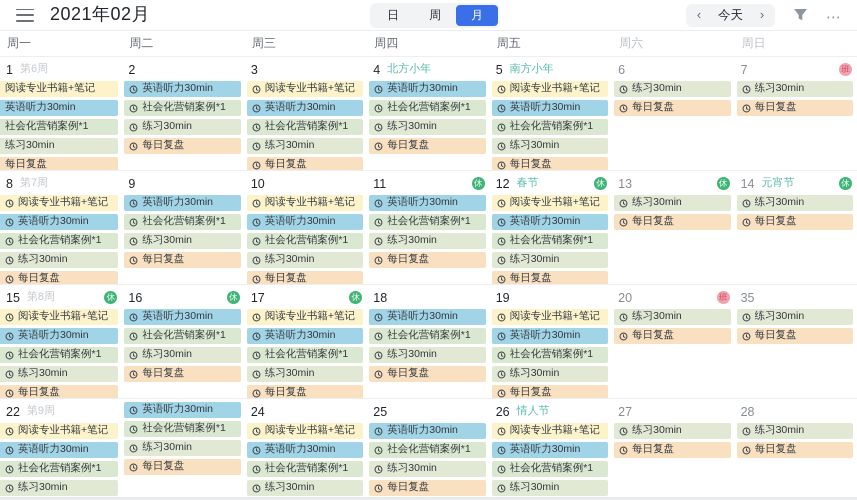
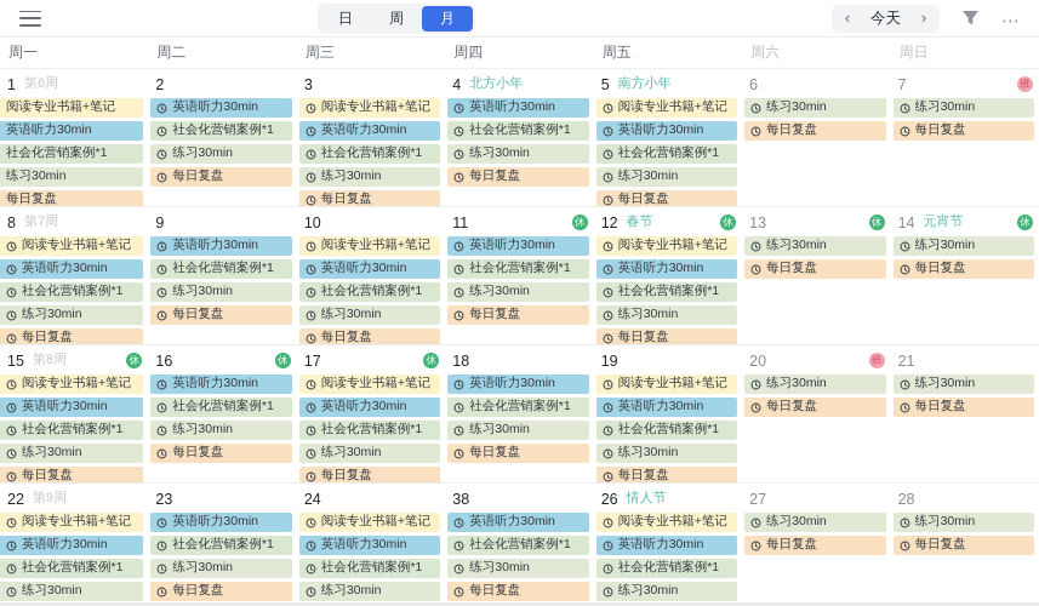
- 2021年02月
  日
  周
  月
  ‹
  今天
  ›
  ⋯
  周一
  周二
  周三
  周四
  周五
  周六
  周日
  1
  第6周
  阅读专业书籍+笔记
  英语听力30min
  社会化营销案例*1
  练习30min
  每日复盘
  2
  英语听力30min
  社会化营销案例*1
  练习30min
  每日复盘
  3
  阅读专业书籍+笔记
  英语听力30min
  社会化营销案例*1
  练习30min
  每日复盘
  4
  北方小年
  英语听力30min
  社会化营销案例*1
  练习30min
  每日复盘
  5
  南方小年
  阅读专业书籍+笔记
  英语听力30min
  社会化营销案例*1
  练习30min
  每日复盘
  6
  练习30min
  每日复盘
  7
  班
  练习30min
  每日复盘
  8
  第7周
  阅读专业书籍+笔记
  英语听力30min
  社会化营销案例*1
  练习30min
  每日复盘
  9
  英语听力30min
  社会化营销案例*1
  练习30min
  每日复盘
  10
  阅读专业书籍+笔记
  英语听力30min
  社会化营销案例*1
  练习30min
  每日复盘
  11
  休
  英语听力30min
  社会化营销案例*1
  练习30min
  每日复盘
  12
  春节
  休
  阅读专业书籍+笔记
  英语听力30min
  社会化营销案例*1
  练习30min
  每日复盘
  13
  休
  练习30min
  每日复盘
  14
  元宵节
  休
  练习30min
  每日复盘
  15
  第8周
  休
  阅读专业书籍+笔记
  英语听力30min
  社会化营销案例*1
  练习30min
  每日复盘
  16
  休
  英语听力30min
  社会化营销案例*1
  练习30min
  每日复盘
  17
  休
  阅读专业书籍+笔记
  英语听力30min
  社会化营销案例*1
  练习30min
  每日复盘
  18
  英语听力30min
  社会化营销案例*1
  练习30min
  每日复盘
  19
  阅读专业书籍+笔记
  英语听力30min
  社会化营销案例*1
  练习30min
  每日复盘
  20
  班
  练习30min
  每日复盘
- 35
+ 21
  练习30min
  每日复盘
  22
  第9周
  阅读专业书籍+笔记
  英语听力30min
  社会化营销案例*1
  练习30min
+ 23
  英语听力30min
  社会化营销案例*1
  练习30min
  每日复盘
  24
  阅读专业书籍+笔记
  英语听力30min
  社会化营销案例*1
  练习30min
- 25
+ 38
  英语听力30min
  社会化营销案例*1
  练习30min
  每日复盘
  26
  情人节
  阅读专业书籍+笔记
  英语听力30min
  社会化营销案例*1
  练习30min
  27
  练习30min
  每日复盘
  28
  练习30min
  每日复盘
